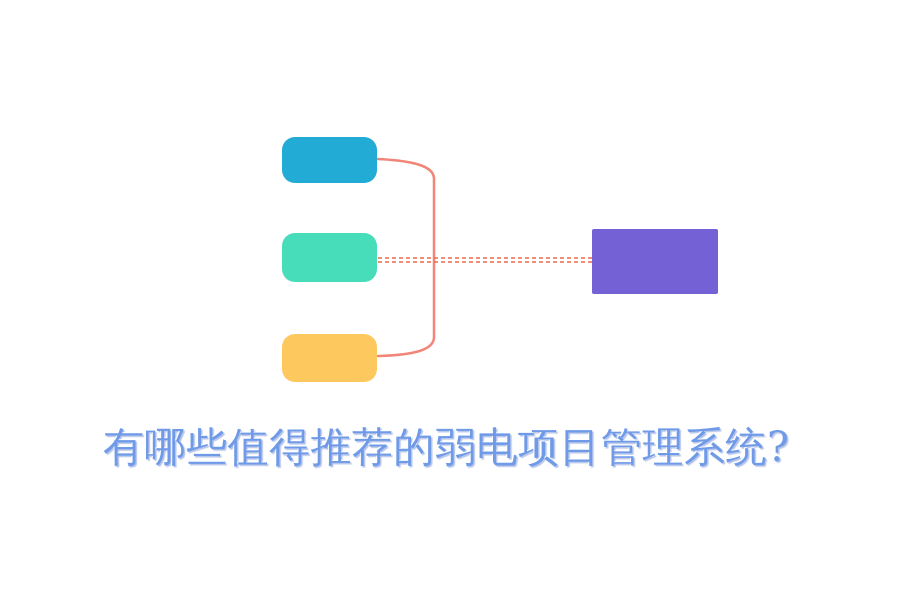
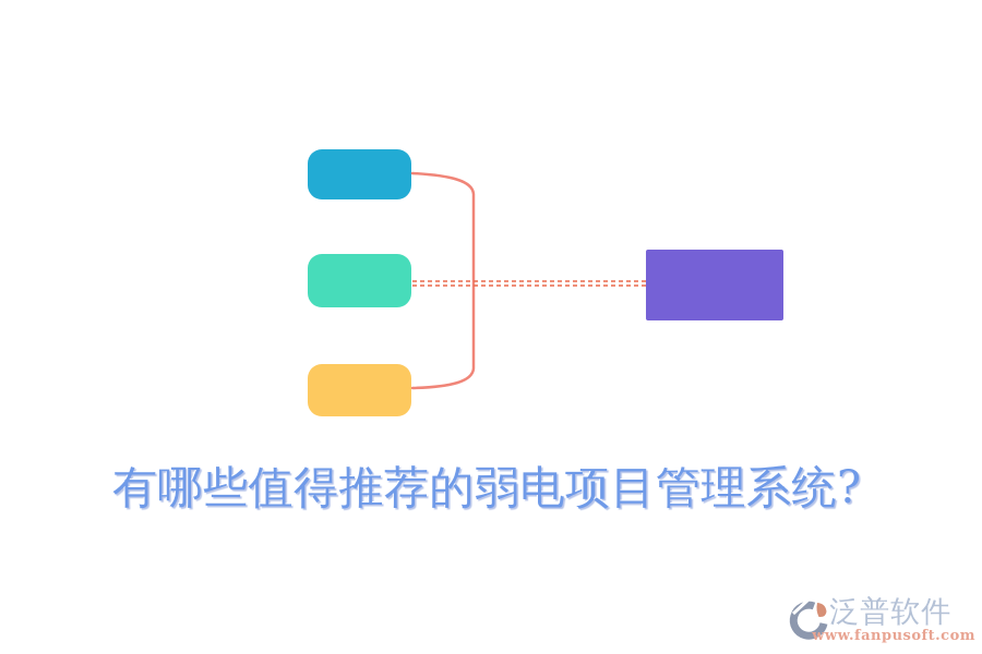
  有哪些值得推荐的弱电项目管理系统?
+ 泛普软件
+ www.fanpusoft.com
